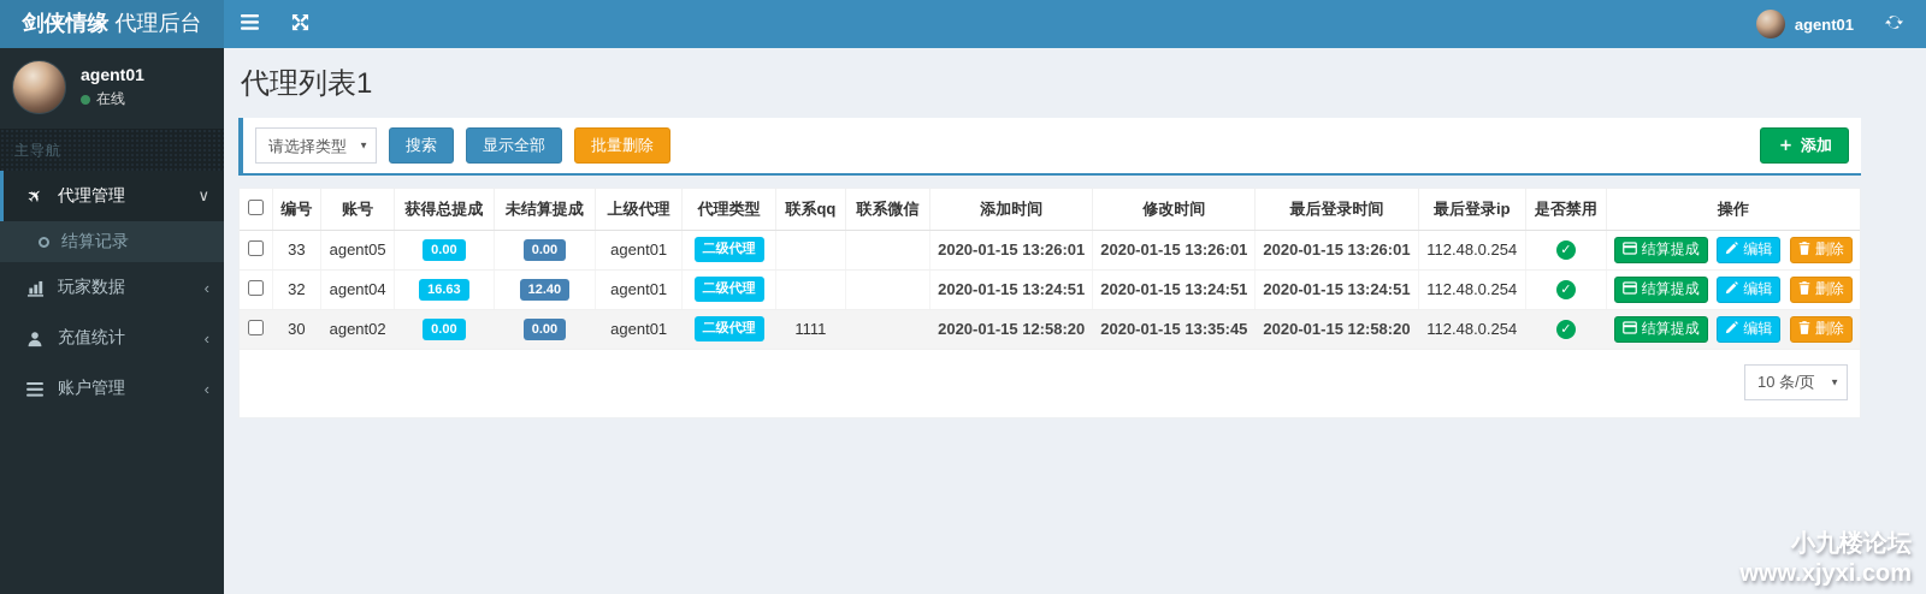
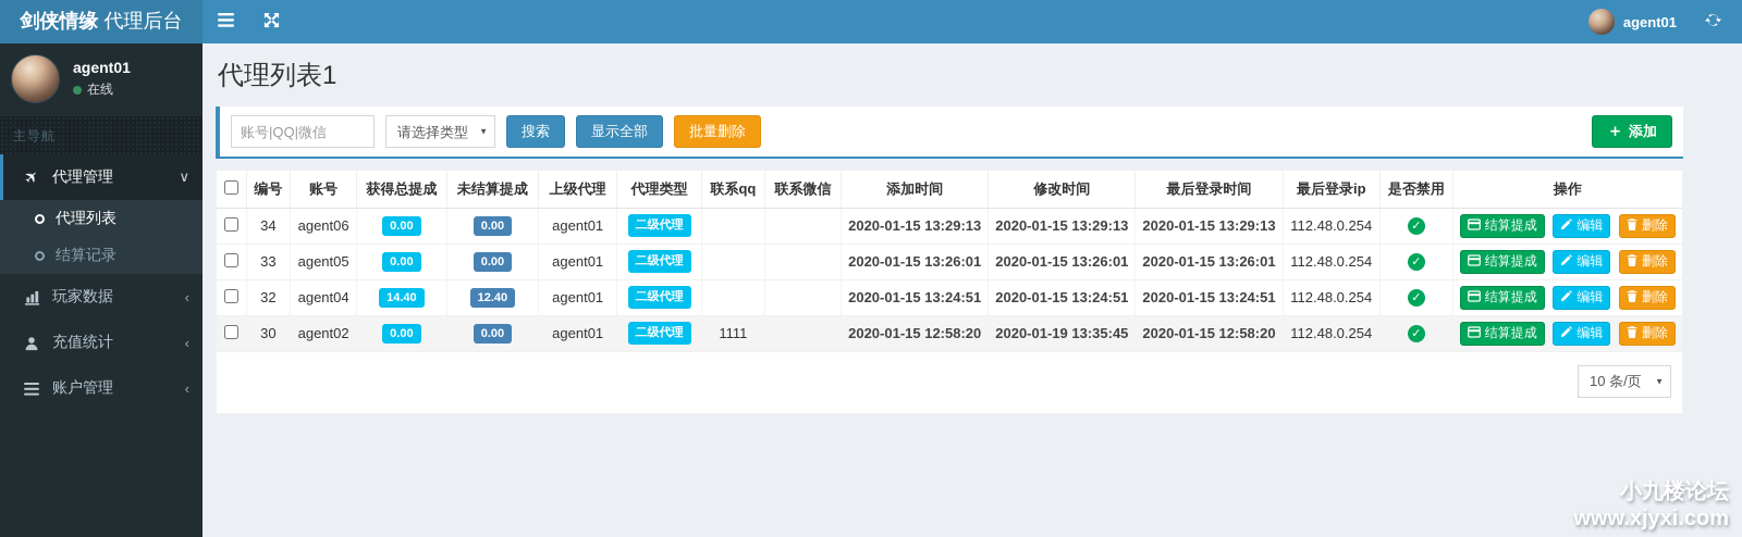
  剑侠情缘
  代理后台
  agent01
  agent01
  在线
  主导航
  代理管理
  ∨
+ 代理列表
  结算记录
  玩家数据
  ‹
  充值统计
  ‹
  账户管理
  ‹
  代理列表1
+ 账号|QQ|微信
  请选择类型
  搜索
  显示全部
  批量删除
  ＋
  添加
  	编号	账号	获得总提成	未结算提成	上级代理	代理类型	联系qq	联系微信	添加时间	修改时间	最后登录时间	最后登录ip	是否禁用	操作
+ 	34	agent06	0.00	0.00	agent01	二级代理			2020-01-15 13:29:13	2020-01-15 13:29:13	2020-01-15 13:29:13	112.48.0.254	✓	结算提成 编辑 删除
  	33	agent05	0.00	0.00	agent01	二级代理			2020-01-15 13:26:01	2020-01-15 13:26:01	2020-01-15 13:26:01	112.48.0.254	✓	结算提成 编辑 删除
- 	32	agent04	16.63	12.40	agent01	二级代理			2020-01-15 13:24:51	2020-01-15 13:24:51	2020-01-15 13:24:51	112.48.0.254	✓	结算提成 编辑 删除
+ 	32	agent04	14.40	12.40	agent01	二级代理			2020-01-15 13:24:51	2020-01-15 13:24:51	2020-01-15 13:24:51	112.48.0.254	✓	结算提成 编辑 删除
- 	30	agent02	0.00	0.00	agent01	二级代理	1111		2020-01-15 12:58:20	2020-01-15 13:35:45	2020-01-15 12:58:20	112.48.0.254	✓	结算提成 编辑 删除
+ 	30	agent02	0.00	0.00	agent01	二级代理	1111		2020-01-15 12:58:20	2020-01-19 13:35:45	2020-01-15 12:58:20	112.48.0.254	✓	结算提成 编辑 删除
  10 条/页
  小九楼论坛
  www.xjyxi.com
